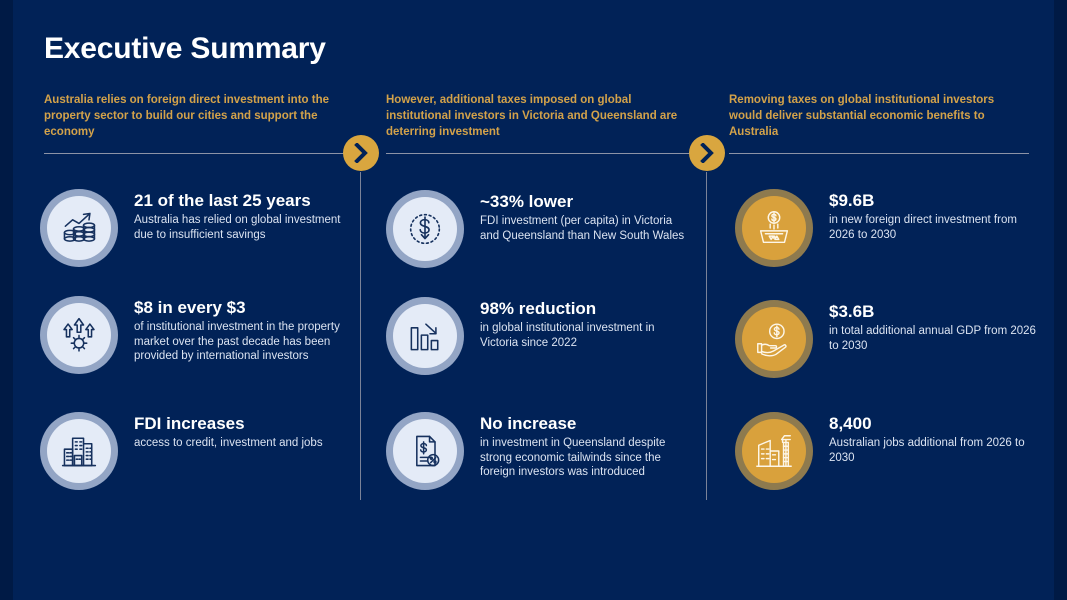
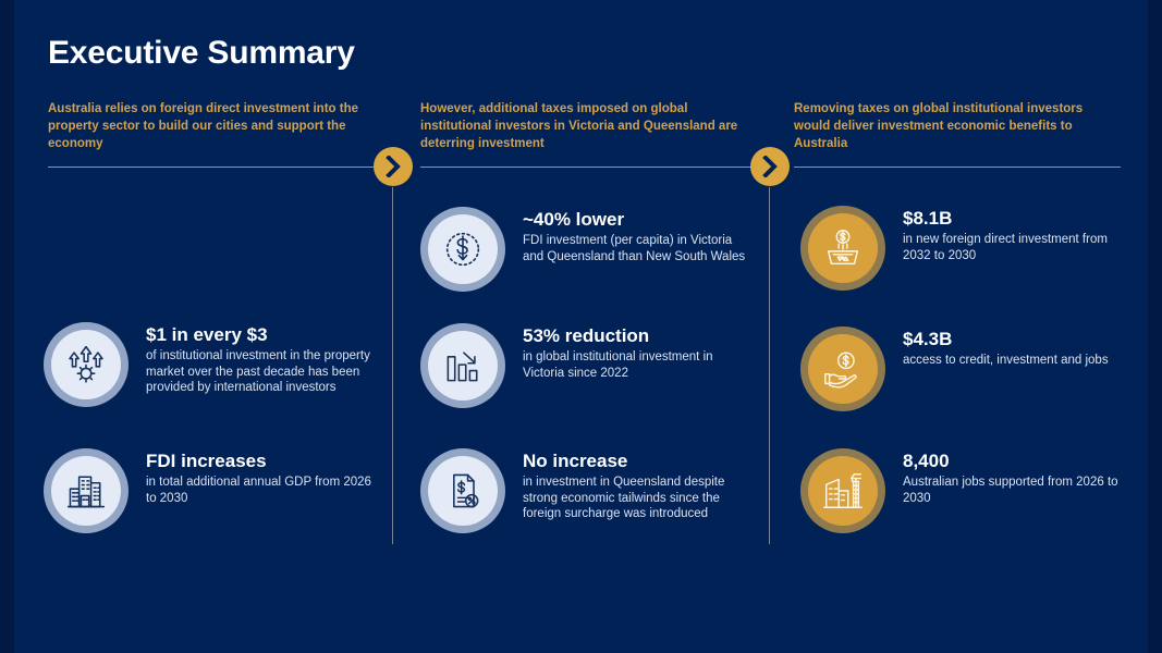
  Executive Summary
  Australia relies on foreign direct investment into the property sector to build our cities and support the economy
  However, additional taxes imposed on global institutional investors in Victoria and Queensland are deterring investment
- Removing taxes on global institutional investors would deliver substantial economic benefits to Australia
+ Removing taxes on global institutional investors would deliver investment economic benefits to Australia
- 21 of the last 25 years
- Australia has relied on global investment due to insufficient savings
- $8 in every $3
+ $1 in every $3
  of institutional investment in the property market over the past decade has been provided by international investors
  FDI increases
- access to credit, investment and jobs
+ in total additional annual GDP from 2026 to 2030
- ~33% lower
+ ~40% lower
  FDI investment (per capita) in Victoria and Queensland than New South Wales
- 98% reduction
+ 53% reduction
  in global institutional investment in Victoria since 2022
  No increase
- in investment in Queensland despite strong economic tailwinds since the foreign investors was introduced
+ in investment in Queensland despite strong economic tailwinds since the foreign surcharge was introduced
- $9.6B
+ $8.1B
- in new foreign direct investment from 2026 to 2030
+ in new foreign direct investment from 2032 to 2030
- $3.6B
+ $4.3B
- in total additional annual GDP from 2026 to 2030
+ access to credit, investment and jobs
  8,400
- Australian jobs additional from 2026 to 2030
+ Australian jobs supported from 2026 to 2030
